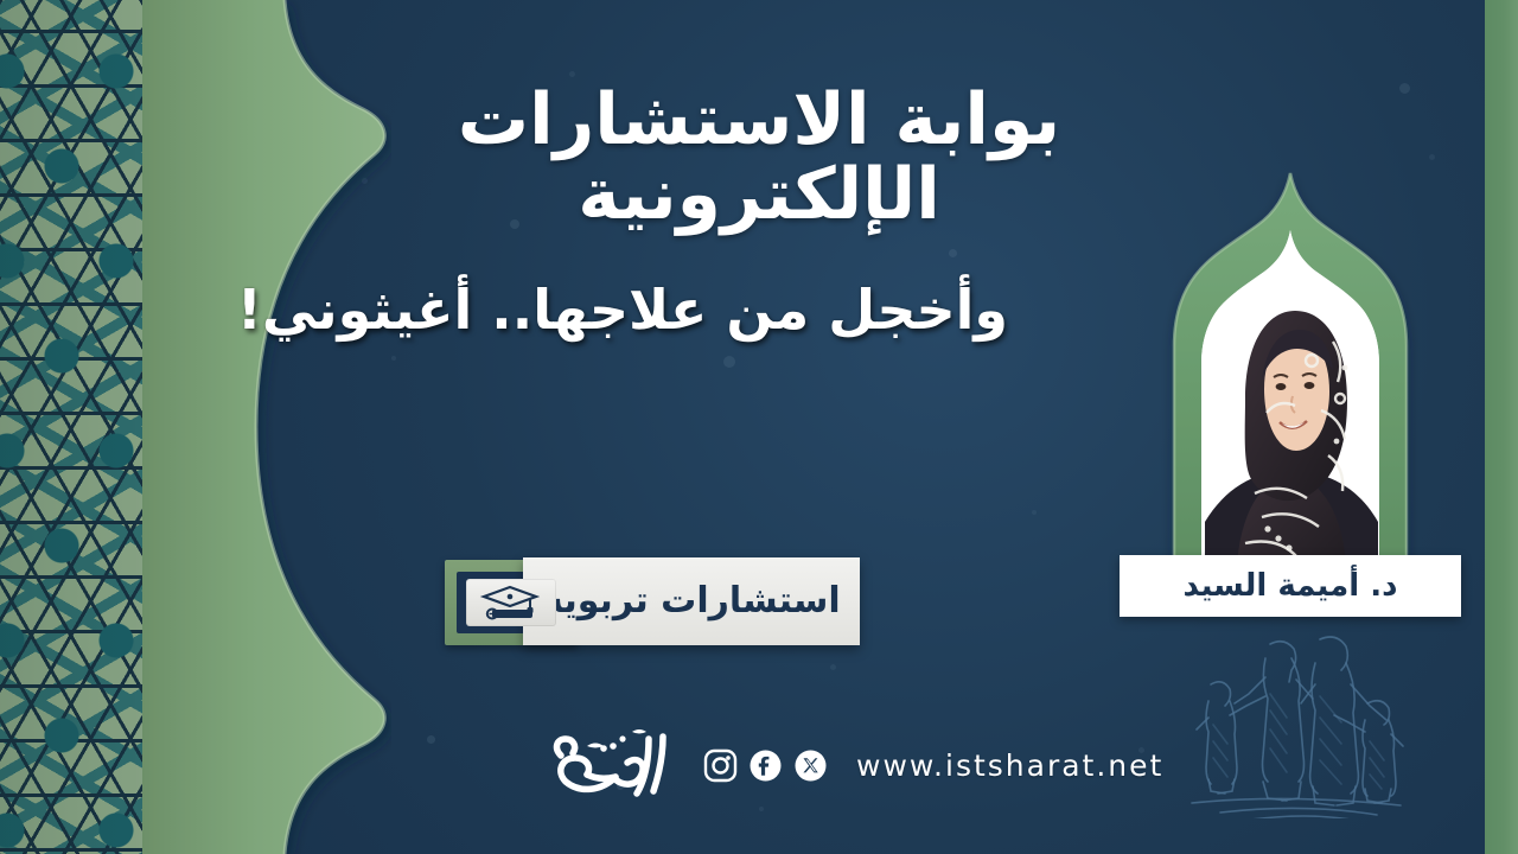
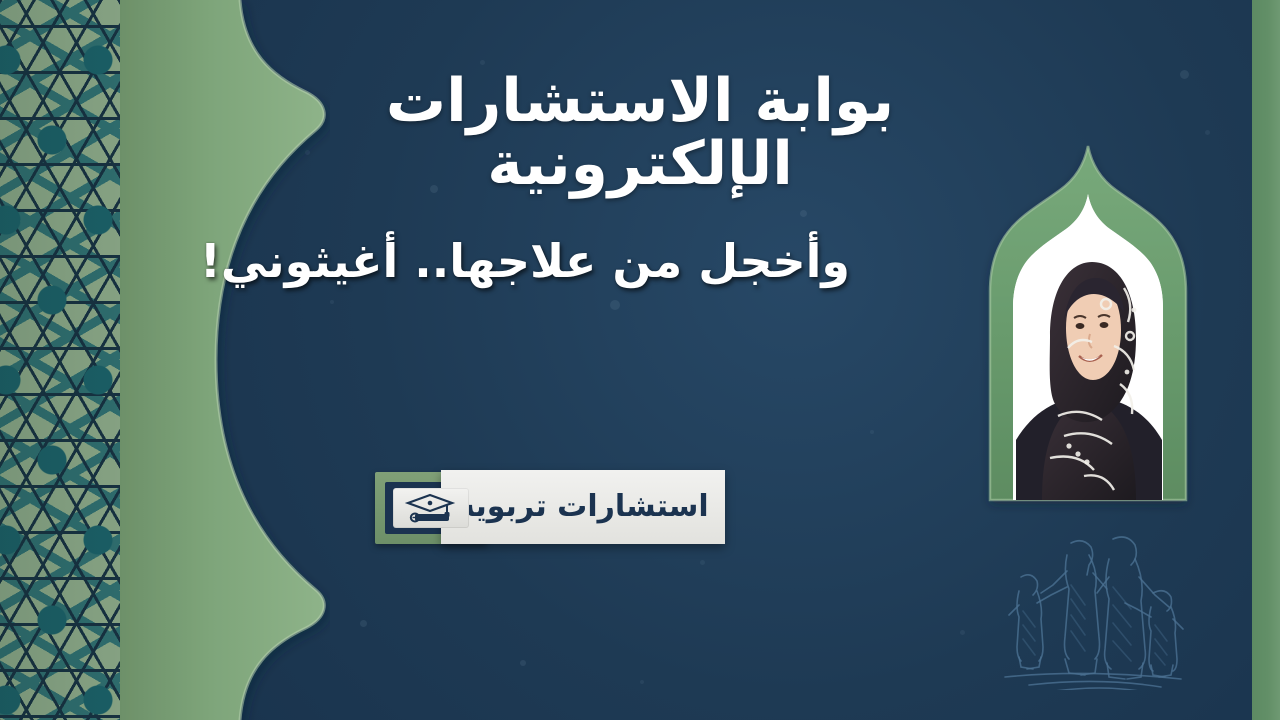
  بوابة الاستشارات الإلكترونية
  وأخجل من علاجها.. أغيثوني!
  استشارات تربوي
- د. أميمة السيد
- www.istsharat.net
